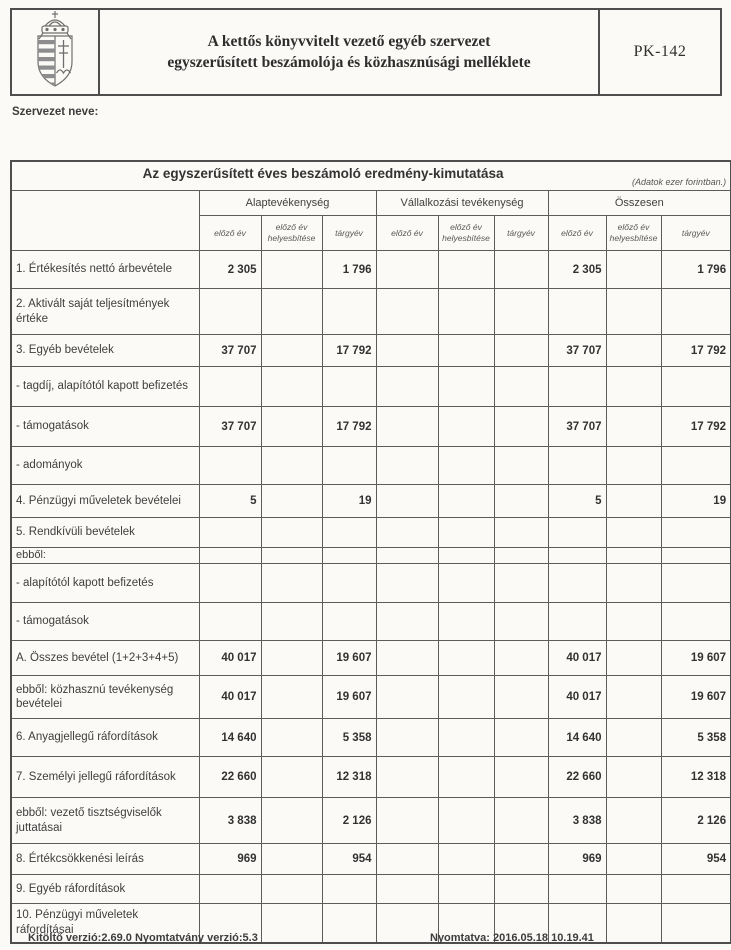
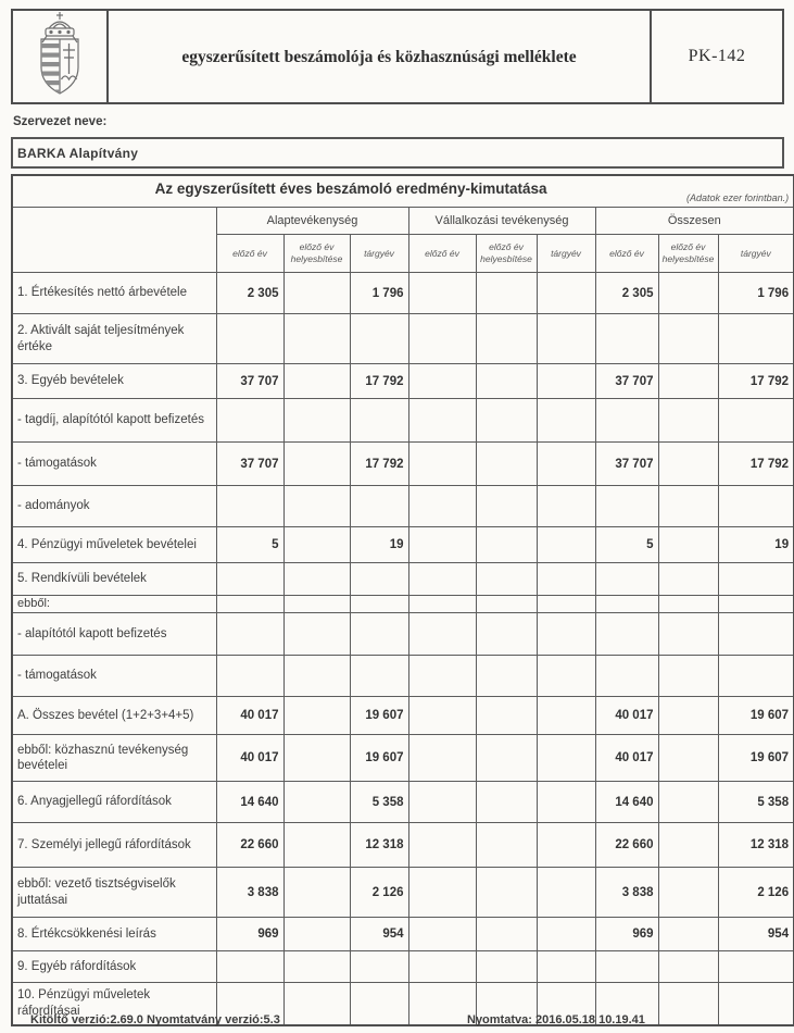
- A kettős könyvvitelt vezető egyéb szervezet
  egyszerűsített beszámolója és közhasznúsági melléklete
  PK-142
  Szervezet neve:
+ BARKA Alapítvány
  Az egyszerűsített éves beszámoló eredmény-kimutatása (Adatok ezer forintban.)
  	Alaptevékenység	Vállalkozási tevékenység	Összesen
  előző év	előző év helyesbítése	tárgyév	előző év	előző év helyesbítése	tárgyév	előző év	előző év helyesbítése	tárgyév
  1. Értékesítés nettó árbevétele	2 305		1 796				2 305		1 796
  2. Aktivált saját teljesítmények értéke
  3. Egyéb bevételek	37 707		17 792				37 707		17 792
  - tagdíj, alapítótól kapott befizetés
  - támogatások	37 707		17 792				37 707		17 792
  - adományok
  4. Pénzügyi műveletek bevételei	5		19				5		19
  5. Rendkívüli bevételek
  ebből:
  - alapítótól kapott befizetés
  - támogatások
  A. Összes bevétel (1+2+3+4+5)	40 017		19 607				40 017		19 607
  ebből: közhasznú tevékenység bevételei	40 017		19 607				40 017		19 607
  6. Anyagjellegű ráfordítások	14 640		5 358				14 640		5 358
  7. Személyi jellegű ráfordítások	22 660		12 318				22 660		12 318
  ebből: vezető tisztségviselők juttatásai	3 838		2 126				3 838		2 126
  8. Értékcsökkenési leírás	969		954				969		954
  9. Egyéb ráfordítások
  10. Pénzügyi műveletek ráfordításai
  Kitöltő verzió:2.69.0 Nyomtatvány verzió:5.3
  Nyomtatva: 2016.05.18 10.19.41
